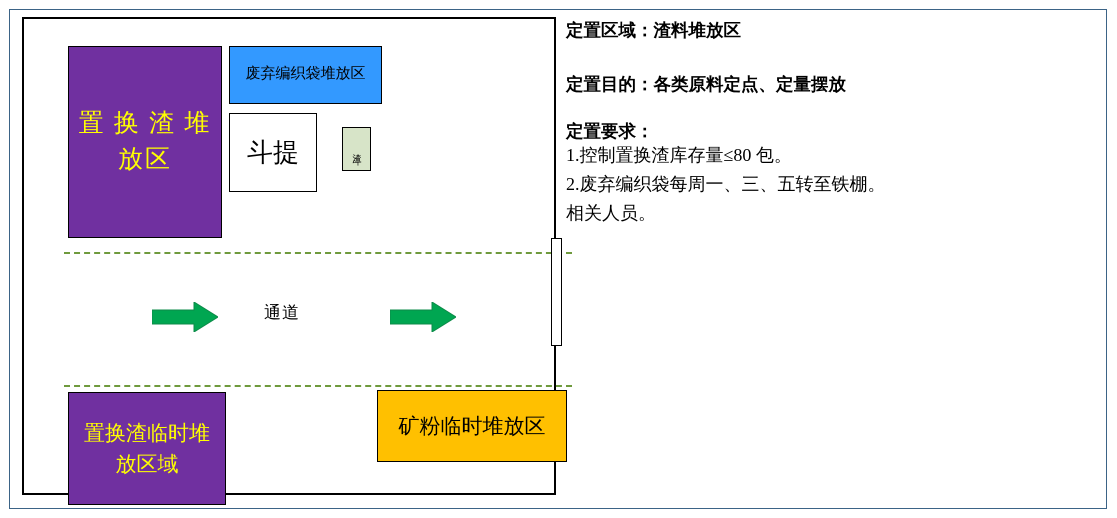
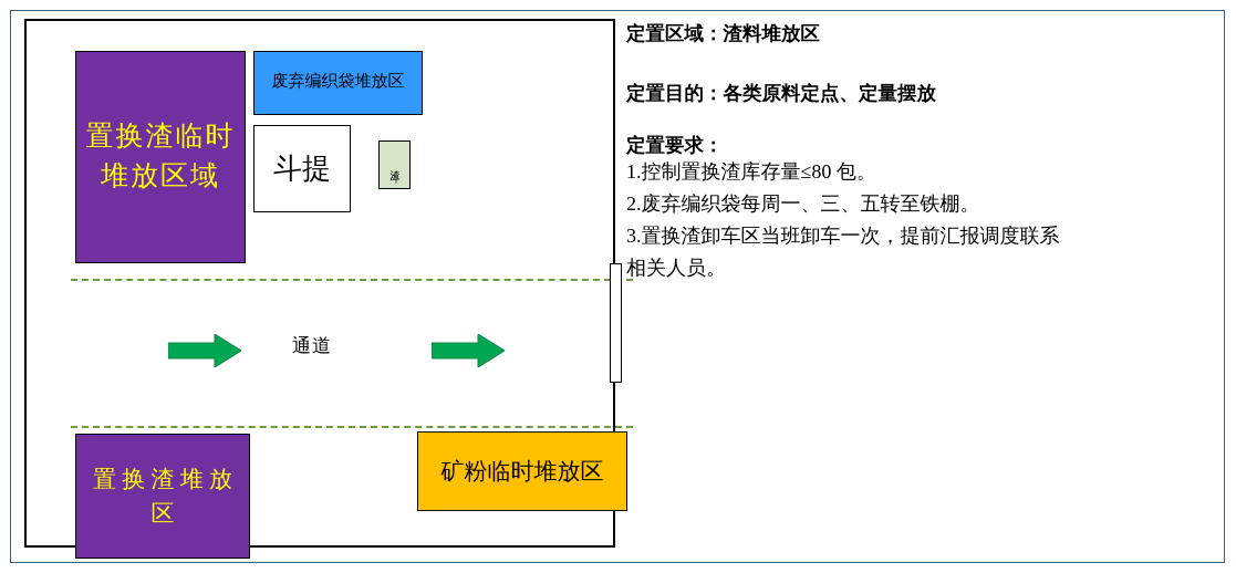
- 置 换 渣 堆 放区
+ 置换渣临时堆放区域
  废弃编织袋堆放区
  斗提
  通道
- 置换渣临时堆放区域
+ 置 换 渣 堆 放区
  矿粉临时堆放区
  定置区域：渣料堆放区
  定置目的：各类原料定点、定量摆放
  定置要求：
  1.控制置换渣库存量≤80 包。
  2.废弃编织袋每周一、三、五转至铁棚。
+ 3.置换渣卸车区当班卸车一次，提前汇报调度联系
  相关人员。
